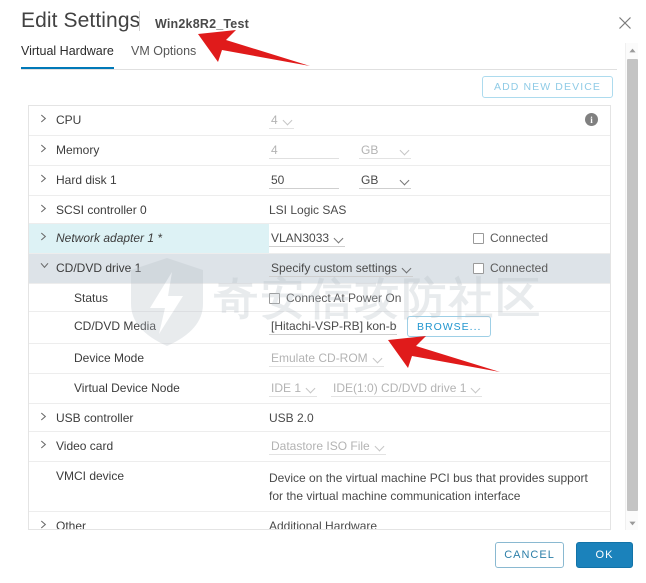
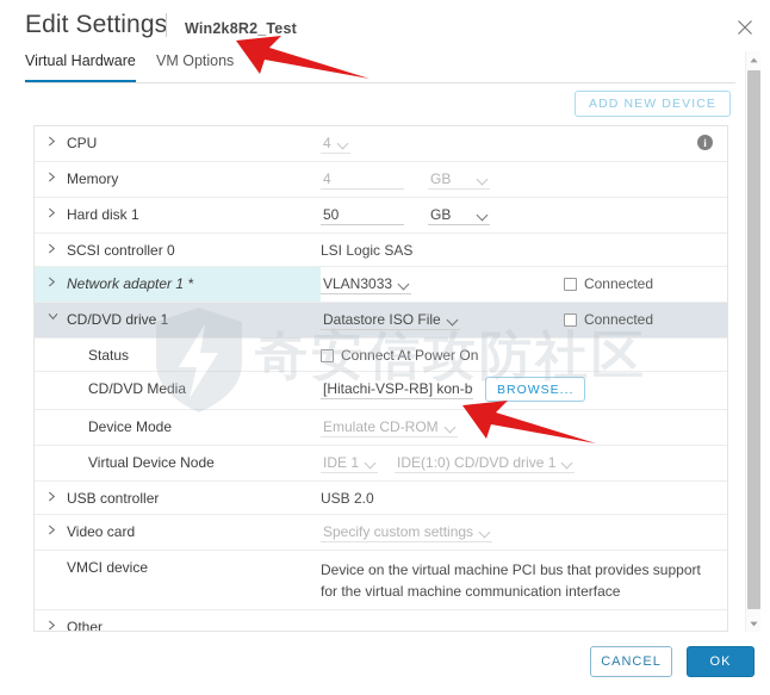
  Edit Settings
  Win2k8R2_Test
  Virtual Hardware
  VM Options
  ADD NEW DEVICE
  CPU
  4
  i
  Memory
  4
  GB
  Hard disk 1
  50
  GB
  SCSI controller 0
  LSI Logic SAS
  Network adapter 1 *
  VLAN3033
  Connected
  CD/DVD drive 1
- Specify custom settings
+ Datastore ISO File
  Connected
  Status
  Connect At Power On
  CD/DVD Media
  [Hitachi-VSP-RB] kon-b
  BROWSE...
  Device Mode
  Emulate CD-ROM
  Virtual Device Node
  IDE 1
  IDE(1:0) CD/DVD drive 1
  USB controller
  USB 2.0
  Video card
- Datastore ISO File
+ Specify custom settings
  VMCI device
  Device on the virtual machine PCI bus that provides support for the virtual machine communication interface
  Other
- Additional Hardware
  奇安信攻防社区
  CANCEL
  OK
